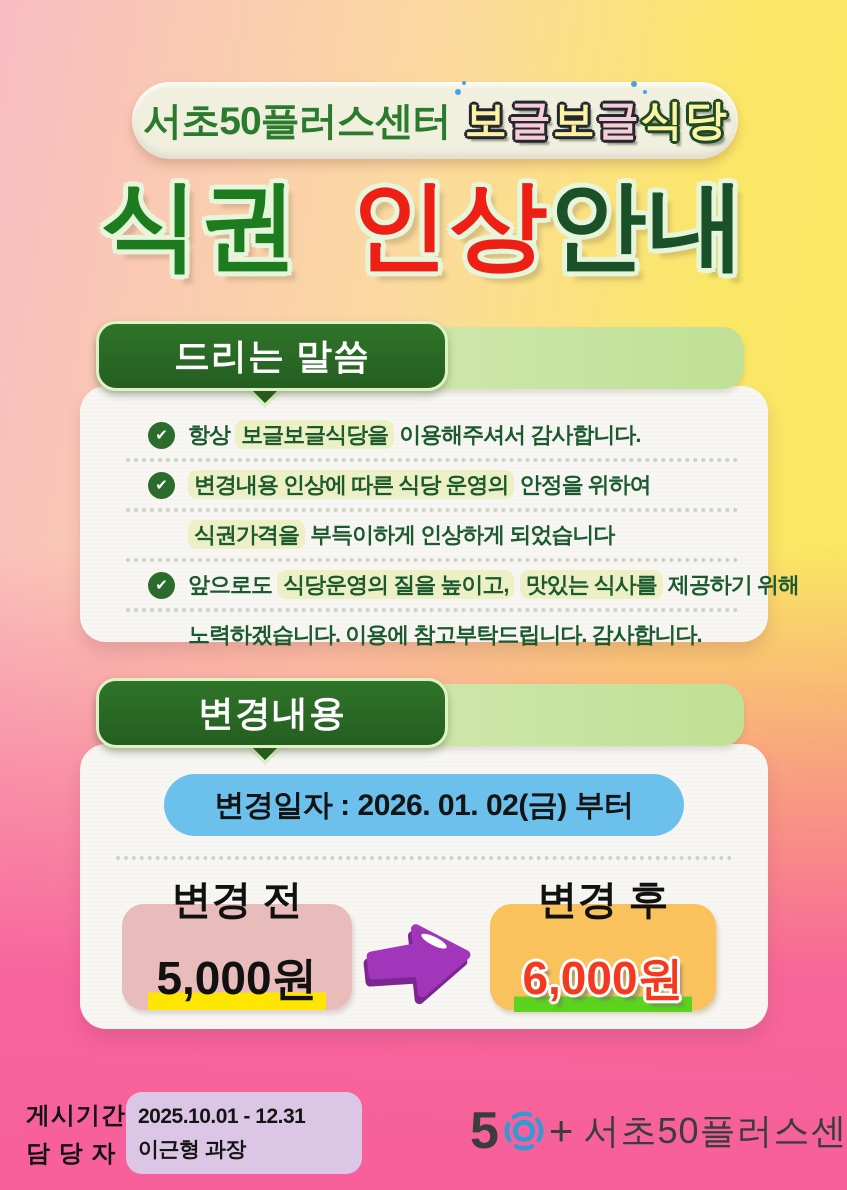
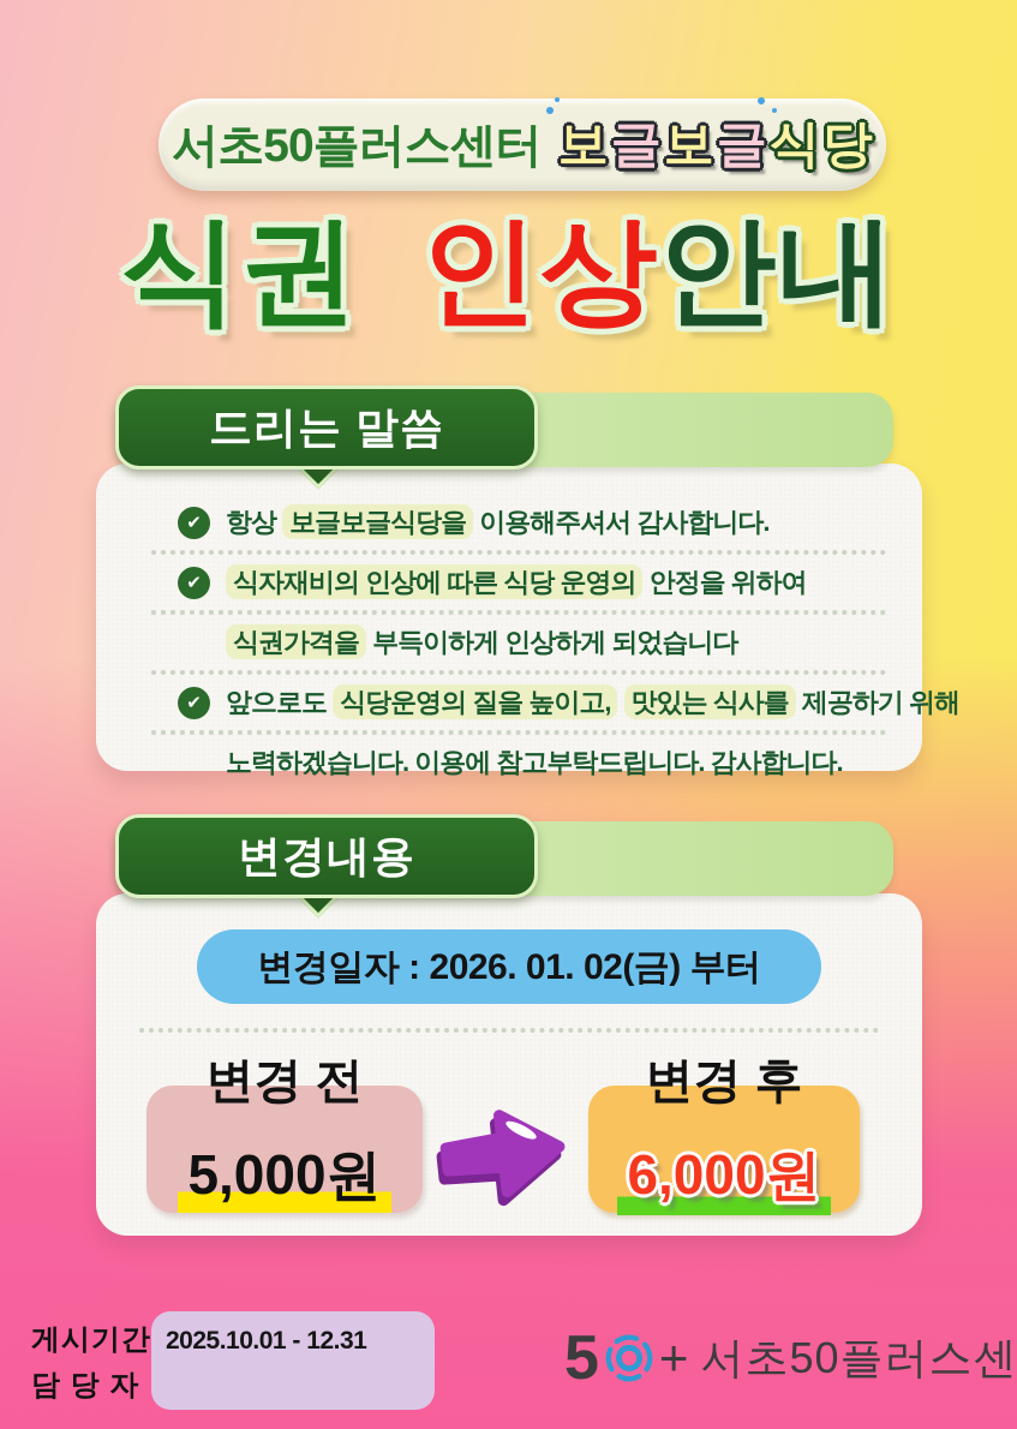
  서초50플러스센터
  보
  글
  보
  글
  식
  당
  식권 인상안내
  드리는 말씀
  ✔
  항상 보글보글식당을 이용해주셔서 감사합니다.
  ✔
- 변경내용 인상에 따른 식당 운영의 안정을 위하여
+ 식자재비의 인상에 따른 식당 운영의 안정을 위하여
  식권가격을 부득이하게 인상하게 되었습니다
  ✔
  앞으로도 식당운영의 질을 높이고, 맛있는 식사를 제공하기 위해
  노력하겠습니다. 이용에 참고부탁드립니다. 감사합니다.
  변경내용
  변경일자 : 2026. 01. 02(금) 부터
  5,000원
  변경 전
  6,000원
  변경 후
  게시기간
  담 당 자
  2025.10.01 - 12.31
- 이근형 과장
  5
  +
  서초50플러스센
